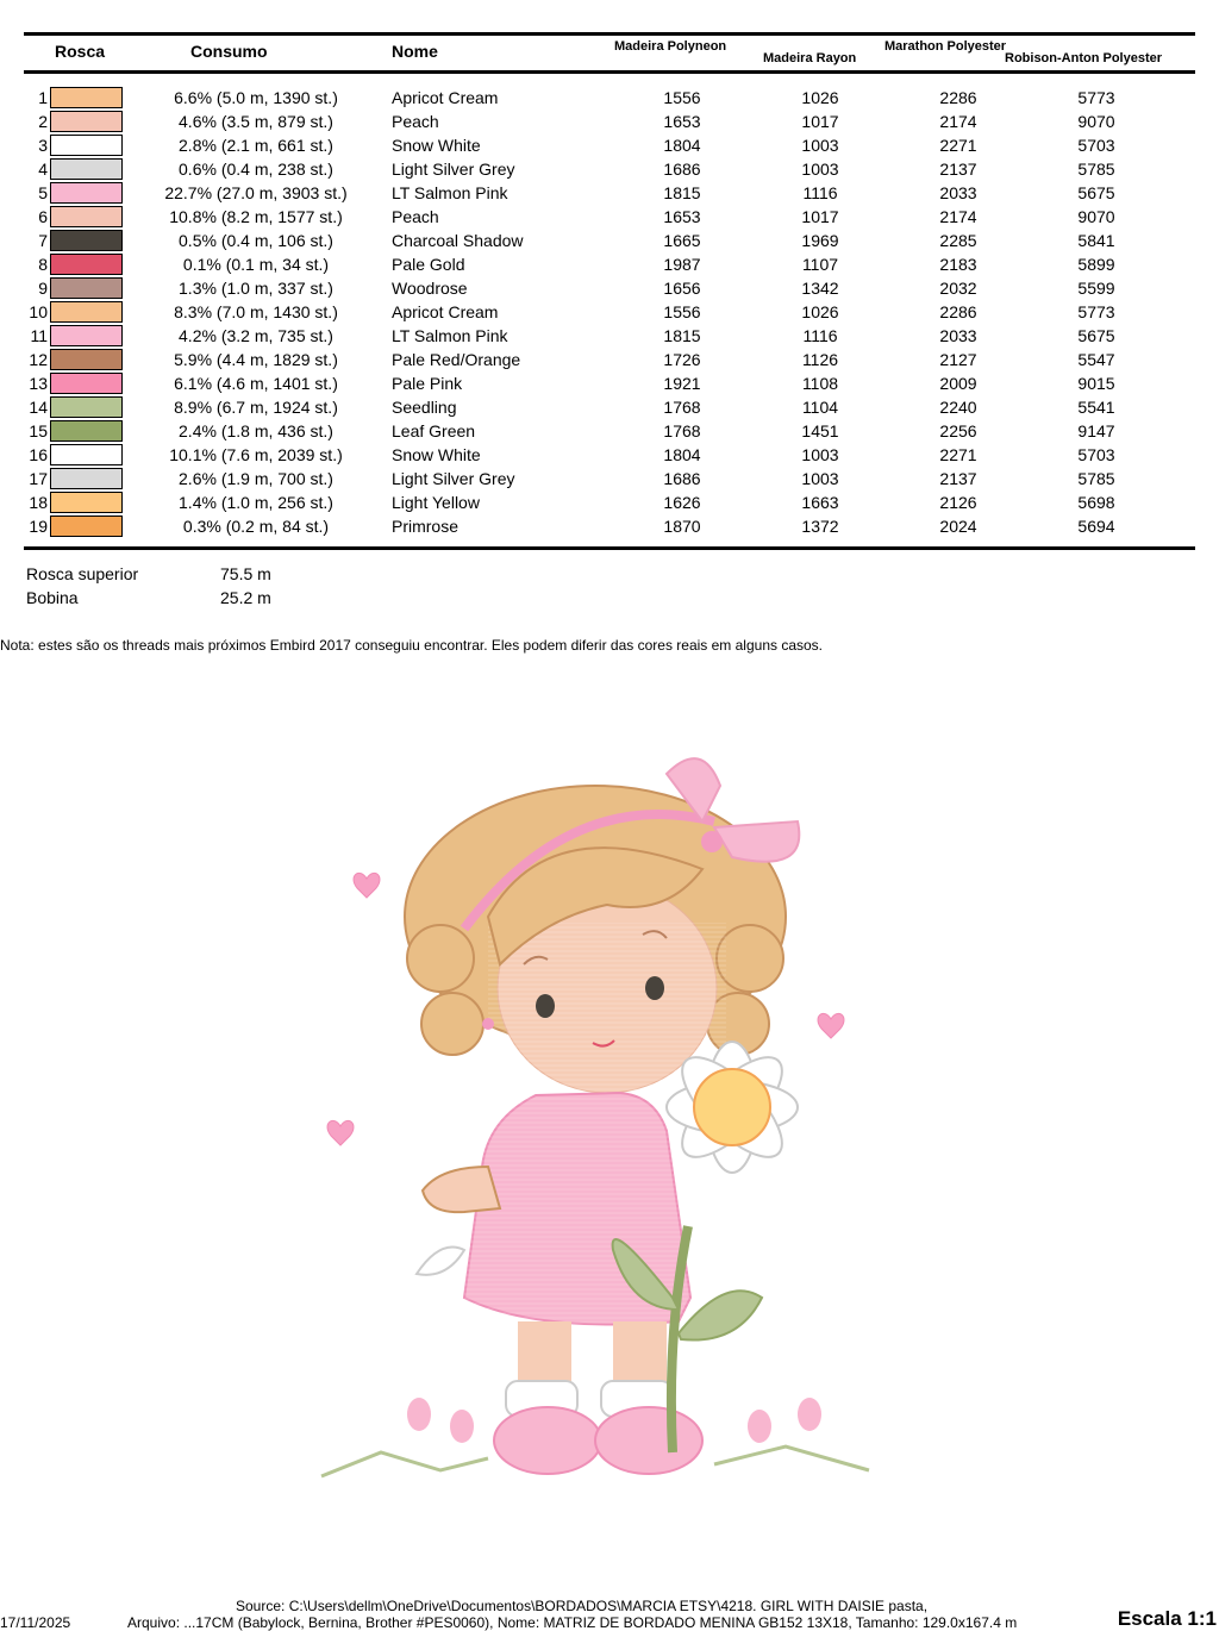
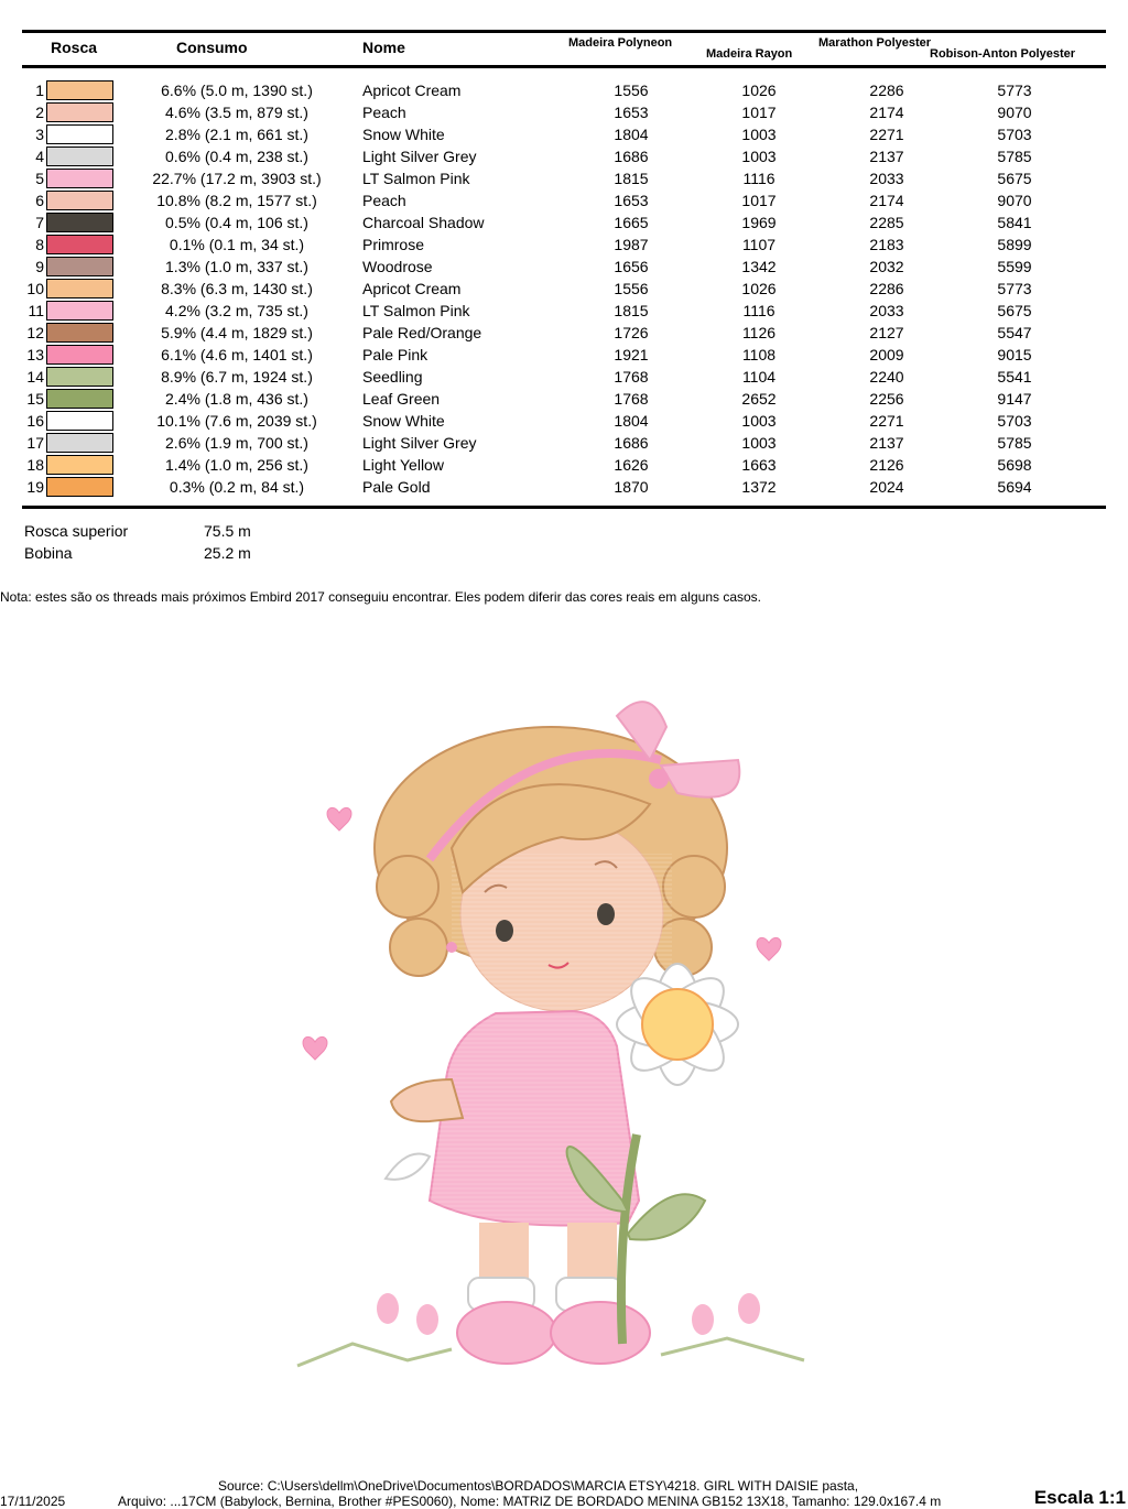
  Rosca
  Consumo
  Nome
  Madeira Polyneon
  Madeira Rayon
  Marathon Polyester
  Robison-Anton Polyester
  1
  6.6% (5.0 m, 1390 st.)
  Apricot Cream
  1556
  1026
  2286
  5773
  2
  4.6% (3.5 m, 879 st.)
  Peach
  1653
  1017
  2174
  9070
  3
  2.8% (2.1 m, 661 st.)
  Snow White
  1804
  1003
  2271
  5703
  4
  0.6% (0.4 m, 238 st.)
  Light Silver Grey
  1686
  1003
  2137
  5785
  5
- 22.7% (27.0 m, 3903 st.)
+ 22.7% (17.2 m, 3903 st.)
  LT Salmon Pink
  1815
  1116
  2033
  5675
  6
  10.8% (8.2 m, 1577 st.)
  Peach
  1653
  1017
  2174
  9070
  7
  0.5% (0.4 m, 106 st.)
  Charcoal Shadow
  1665
  1969
  2285
  5841
  8
  0.1% (0.1 m, 34 st.)
- Pale Gold
+ Primrose
  1987
  1107
  2183
  5899
  9
  1.3% (1.0 m, 337 st.)
  Woodrose
  1656
  1342
  2032
  5599
  10
- 8.3% (7.0 m, 1430 st.)
+ 8.3% (6.3 m, 1430 st.)
  Apricot Cream
  1556
  1026
  2286
  5773
  11
  4.2% (3.2 m, 735 st.)
  LT Salmon Pink
  1815
  1116
  2033
  5675
  12
  5.9% (4.4 m, 1829 st.)
  Pale Red/Orange
  1726
  1126
  2127
  5547
  13
  6.1% (4.6 m, 1401 st.)
  Pale Pink
  1921
  1108
  2009
  9015
  14
  8.9% (6.7 m, 1924 st.)
  Seedling
  1768
  1104
  2240
  5541
  15
  2.4% (1.8 m, 436 st.)
  Leaf Green
  1768
- 1451
+ 2652
  2256
  9147
  16
  10.1% (7.6 m, 2039 st.)
  Snow White
  1804
  1003
  2271
  5703
  17
  2.6% (1.9 m, 700 st.)
  Light Silver Grey
  1686
  1003
  2137
  5785
  18
  1.4% (1.0 m, 256 st.)
  Light Yellow
  1626
  1663
  2126
  5698
  19
  0.3% (0.2 m, 84 st.)
- Primrose
+ Pale Gold
  1870
  1372
  2024
  5694
  Rosca superior
  75.5 m
  Bobina
  25.2 m
  Nota: estes são os threads mais próximos Embird 2017 conseguiu encontrar. Eles podem diferir das cores reais em alguns casos.
  17/11/2025
  Source: C:\Users\dellm\OneDrive\Documentos\BORDADOS\MARCIA ETSY\4218. GIRL WITH DAISIE pasta,
  Arquivo: ...17CM (Babylock, Bernina, Brother #PES0060), Nome: MATRIZ DE BORDADO MENINA GB152 13X18, Tamanho: 129.0x167.4 m
  Escala 1:1
